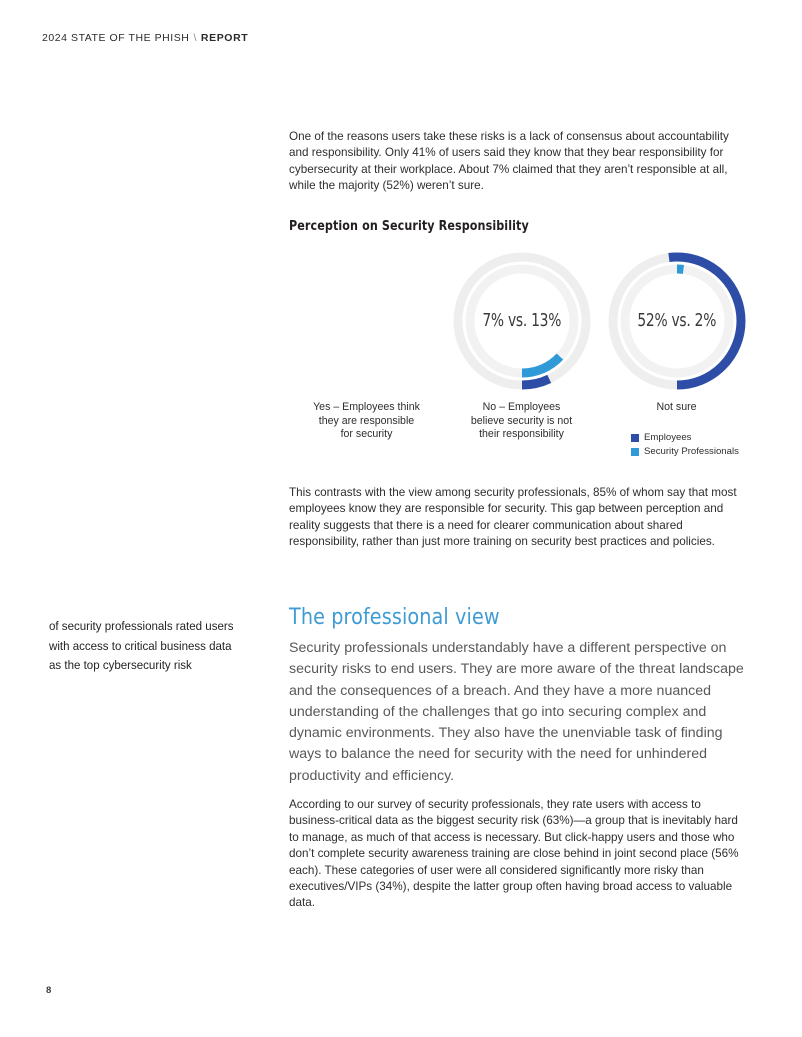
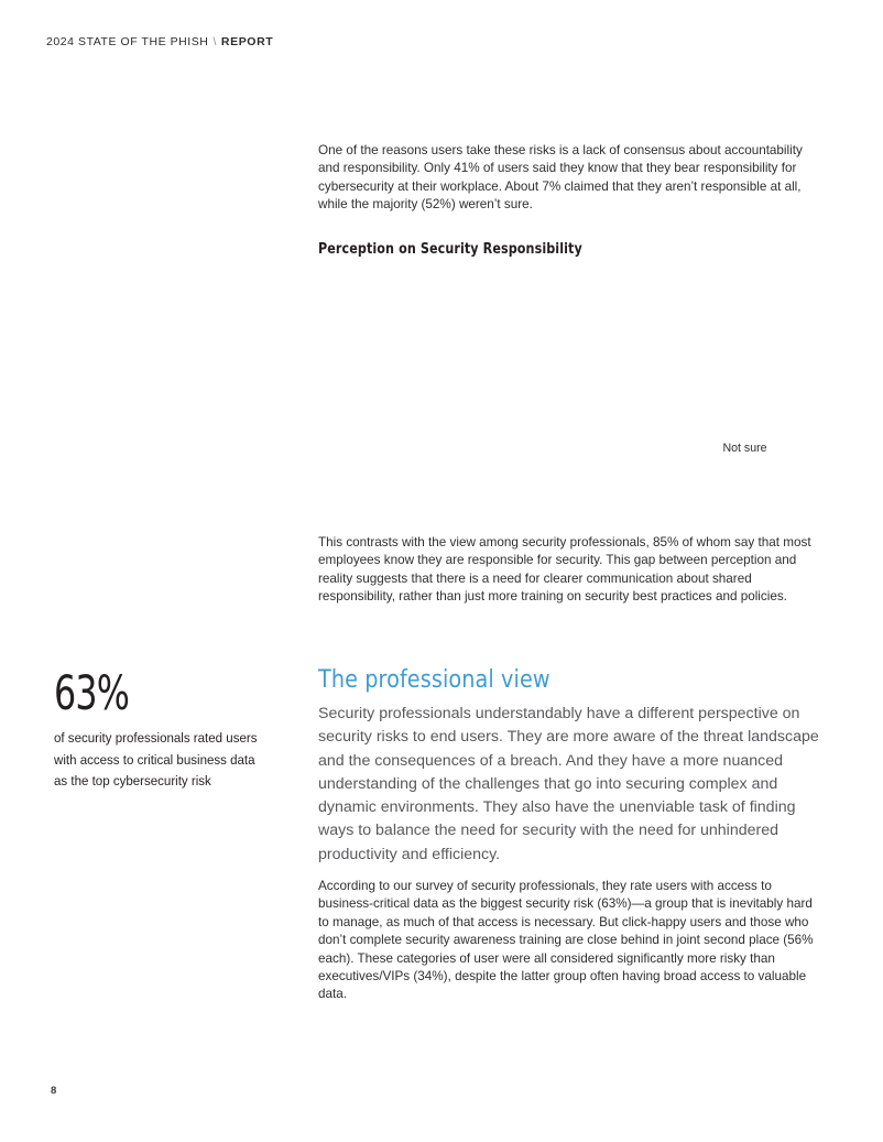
  2024 STATE OF THE PHISH \ REPORT
+ 63%
  of security professionals rated users with access to critical business data as the top cybersecurity risk
  One of the reasons users take these risks is a lack of consensus about accountability and responsibility. Only 41% of users said they know that they bear responsibility for cybersecurity at their workplace. About 7% claimed that they aren’t responsible at all, while the majority (52%) weren’t sure.
  Perception on Security Responsibility
- 7% vs. 13%
- 52% vs. 2%
- Yes – Employees think
- they are responsible
- for security
- No – Employees
- believe security is not
- their responsibility
  Not sure
- Employees
- Security Professionals
  This contrasts with the view among security professionals, 85% of whom say that most employees know they are responsible for security. This gap between perception and reality suggests that there is a need for clearer communication about shared responsibility, rather than just more training on security best practices and policies.
  The professional view
  Security professionals understandably have a different perspective on security risks to end users. They are more aware of the threat landscape and the consequences of a breach. And they have a more nuanced understanding of the challenges that go into securing complex and dynamic environments. They also have the unenviable task of finding ways to balance the need for security with the need for unhindered productivity and efficiency.
  According to our survey of security professionals, they rate users with access to business-critical data as the biggest security risk (63%)—a group that is inevitably hard to manage, as much of that access is necessary. But click-happy users and those who don’t complete security awareness training are close behind in joint second place (56% each). These categories of user were all considered significantly more risky than executives/VIPs (34%), despite the latter group often having broad access to valuable data.
  8
